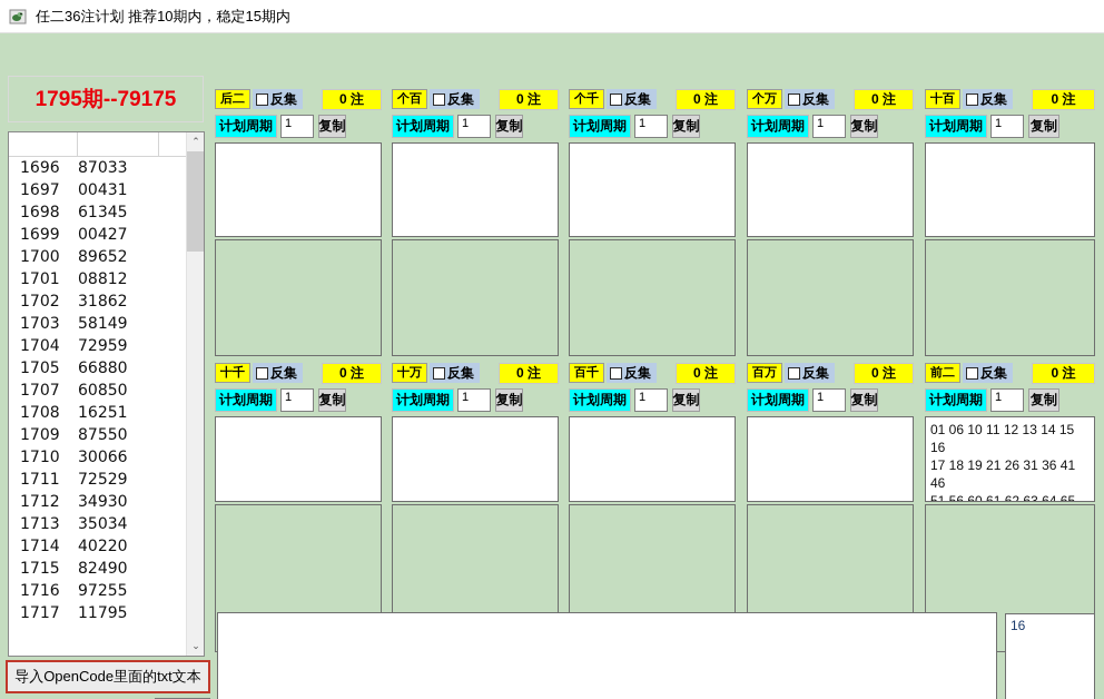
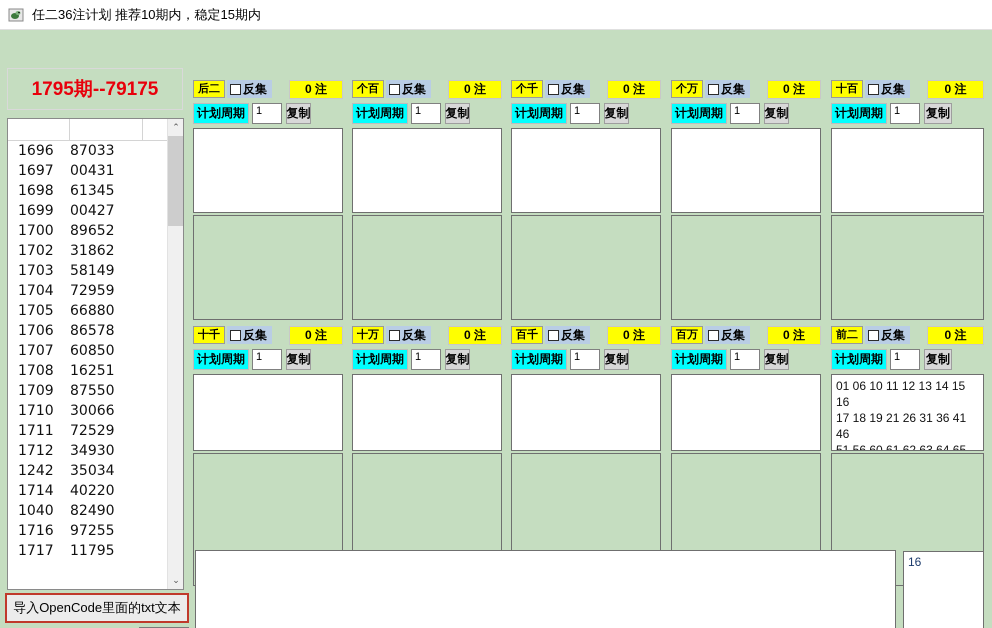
  任二36注计划 推荐10期内，稳定15期内
  1795期--79175
  1696
  87033
  1697
  00431
  1698
  61345
  1699
  00427
  1700
  89652
- 1701
- 08812
  1702
  31862
  1703
  58149
  1704
  72959
  1705
  66880
+ 1706
+ 86578
  1707
  60850
  1708
  16251
  1709
  87550
  1710
  30066
  1711
  72529
  1712
  34930
- 1713
+ 1242
  35034
  1714
  40220
- 1715
+ 1040
  82490
  1716
  97255
  1717
  11795
  ⌃
  ⌄
  导入OpenCode里面的txt文本
  后二
  反集
  0 注
  计划周期
  1
  复制
  个百
  反集
  0 注
  计划周期
  1
  复制
  个千
  反集
  0 注
  计划周期
  1
  复制
  个万
  反集
  0 注
  计划周期
  1
  复制
  十百
  反集
  0 注
  计划周期
  1
  复制
  十千
  反集
  0 注
  计划周期
  1
  复制
  十万
  反集
  0 注
  计划周期
  1
  复制
  百千
  反集
  0 注
  计划周期
  1
  复制
  百万
  反集
  0 注
  计划周期
  1
  复制
  前二
  反集
  0 注
  计划周期
  1
  复制
  01 06 10 11 12 13 14 15 16
  17 18 19 21 26 31 36 41 46
  16
